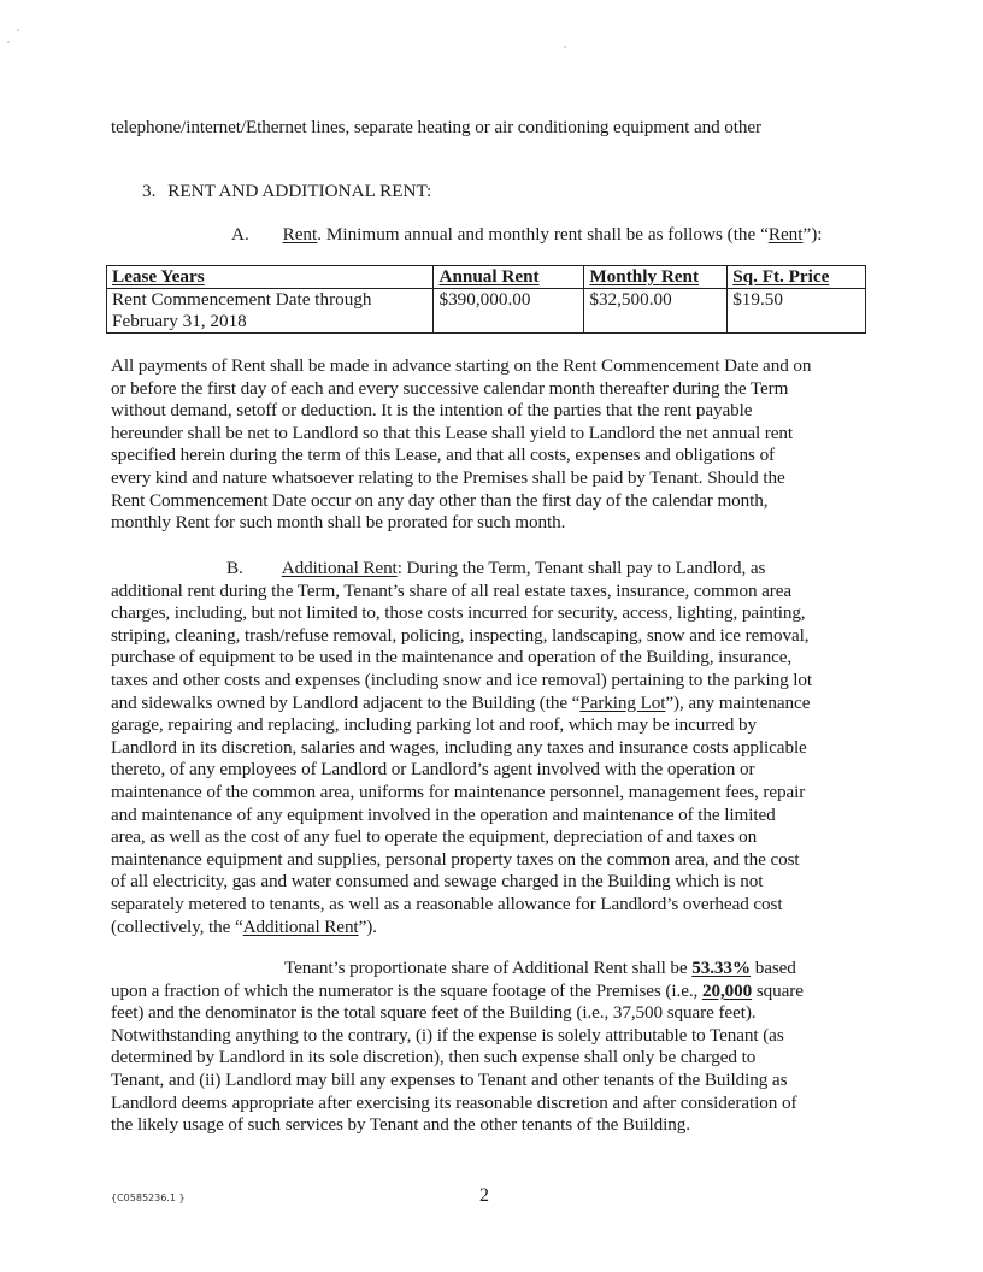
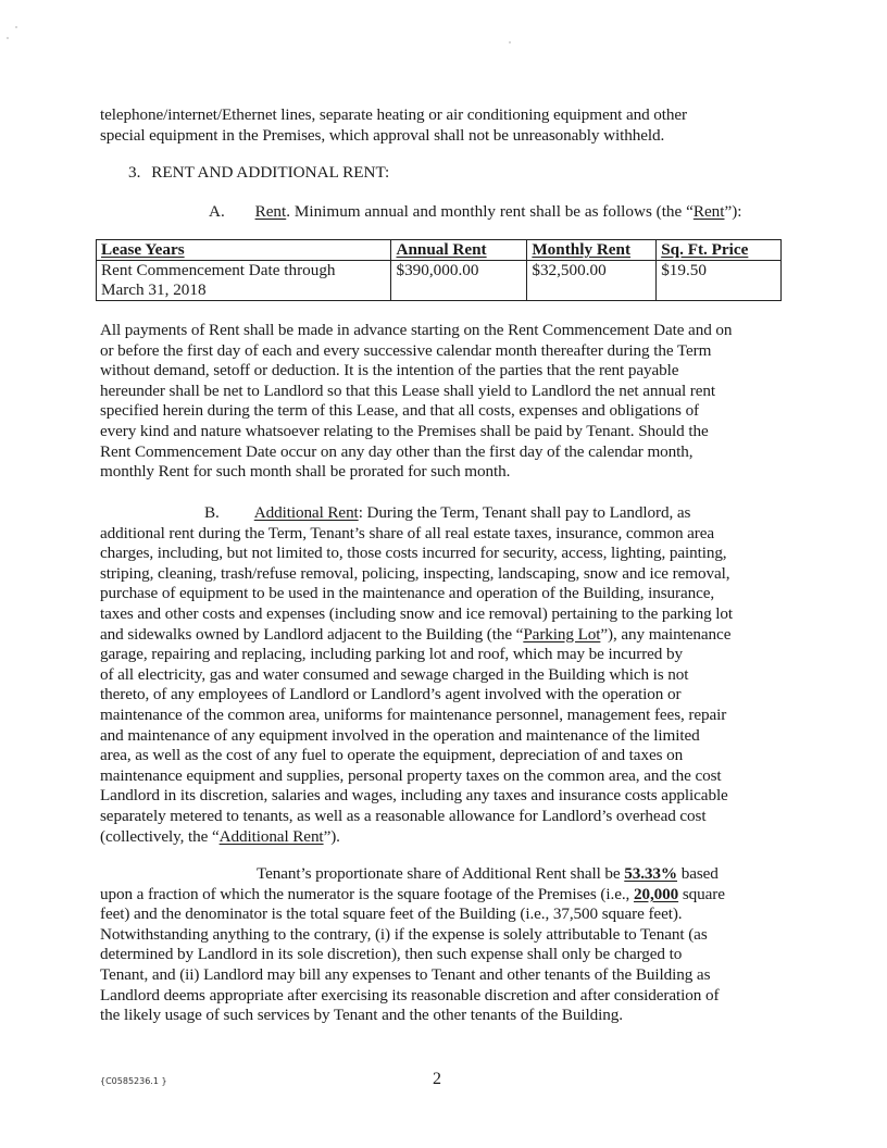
  telephone/internet/Ethernet lines, separate heating or air conditioning equipment and other
+ special equipment in the Premises, which approval shall not be unreasonably withheld.
  3. RENT AND ADDITIONAL RENT:
  A. Rent. Minimum annual and monthly rent shall be as follows (the “Rent”):
  Lease Years	Annual Rent	Monthly Rent	Sq. Ft. Price
- Rent Commencement Date through February 31, 2018	$390,000.00	$32,500.00	$19.50
+ Rent Commencement Date through March 31, 2018	$390,000.00	$32,500.00	$19.50
  All payments of Rent shall be made in advance starting on the Rent Commencement Date and on
  or before the first day of each and every successive calendar month thereafter during the Term
  without demand, setoff or deduction. It is the intention of the parties that the rent payable
  hereunder shall be net to Landlord so that this Lease shall yield to Landlord the net annual rent
  specified herein during the term of this Lease, and that all costs, expenses and obligations of
  every kind and nature whatsoever relating to the Premises shall be paid by Tenant. Should the
  Rent Commencement Date occur on any day other than the first day of the calendar month,
  monthly Rent for such month shall be prorated for such month.
  B. Additional Rent: During the Term, Tenant shall pay to Landlord, as
  additional rent during the Term, Tenant’s share of all real estate taxes, insurance, common area
  charges, including, but not limited to, those costs incurred for security, access, lighting, painting,
  striping, cleaning, trash/refuse removal, policing, inspecting, landscaping, snow and ice removal,
  purchase of equipment to be used in the maintenance and operation of the Building, insurance,
  taxes and other costs and expenses (including snow and ice removal) pertaining to the parking lot
  and sidewalks owned by Landlord adjacent to the Building (the “Parking Lot”), any maintenance
  garage, repairing and replacing, including parking lot and roof, which may be incurred by
- Landlord in its discretion, salaries and wages, including any taxes and insurance costs applicable
+ of all electricity, gas and water consumed and sewage charged in the Building which is not
  thereto, of any employees of Landlord or Landlord’s agent involved with the operation or
  maintenance of the common area, uniforms for maintenance personnel, management fees, repair
  and maintenance of any equipment involved in the operation and maintenance of the limited
  area, as well as the cost of any fuel to operate the equipment, depreciation of and taxes on
  maintenance equipment and supplies, personal property taxes on the common area, and the cost
- of all electricity, gas and water consumed and sewage charged in the Building which is not
+ Landlord in its discretion, salaries and wages, including any taxes and insurance costs applicable
  separately metered to tenants, as well as a reasonable allowance for Landlord’s overhead cost
  (collectively, the “Additional Rent”).
  Tenant’s proportionate share of Additional Rent shall be 53.33% based
  upon a fraction of which the numerator is the square footage of the Premises (i.e., 20,000 square
  feet) and the denominator is the total square feet of the Building (i.e., 37,500 square feet).
  Notwithstanding anything to the contrary, (i) if the expense is solely attributable to Tenant (as
  determined by Landlord in its sole discretion), then such expense shall only be charged to
  Tenant, and (ii) Landlord may bill any expenses to Tenant and other tenants of the Building as
  Landlord deems appropriate after exercising its reasonable discretion and after consideration of
  the likely usage of such services by Tenant and the other tenants of the Building.
  {C0585236.1 }
  2
